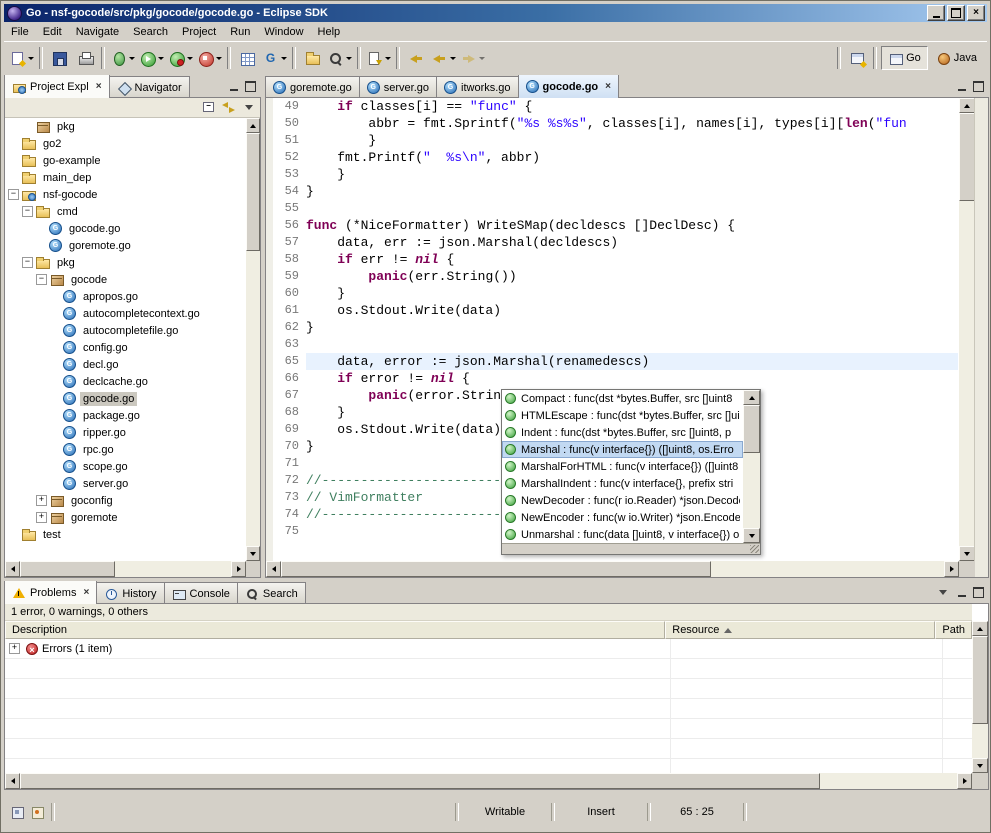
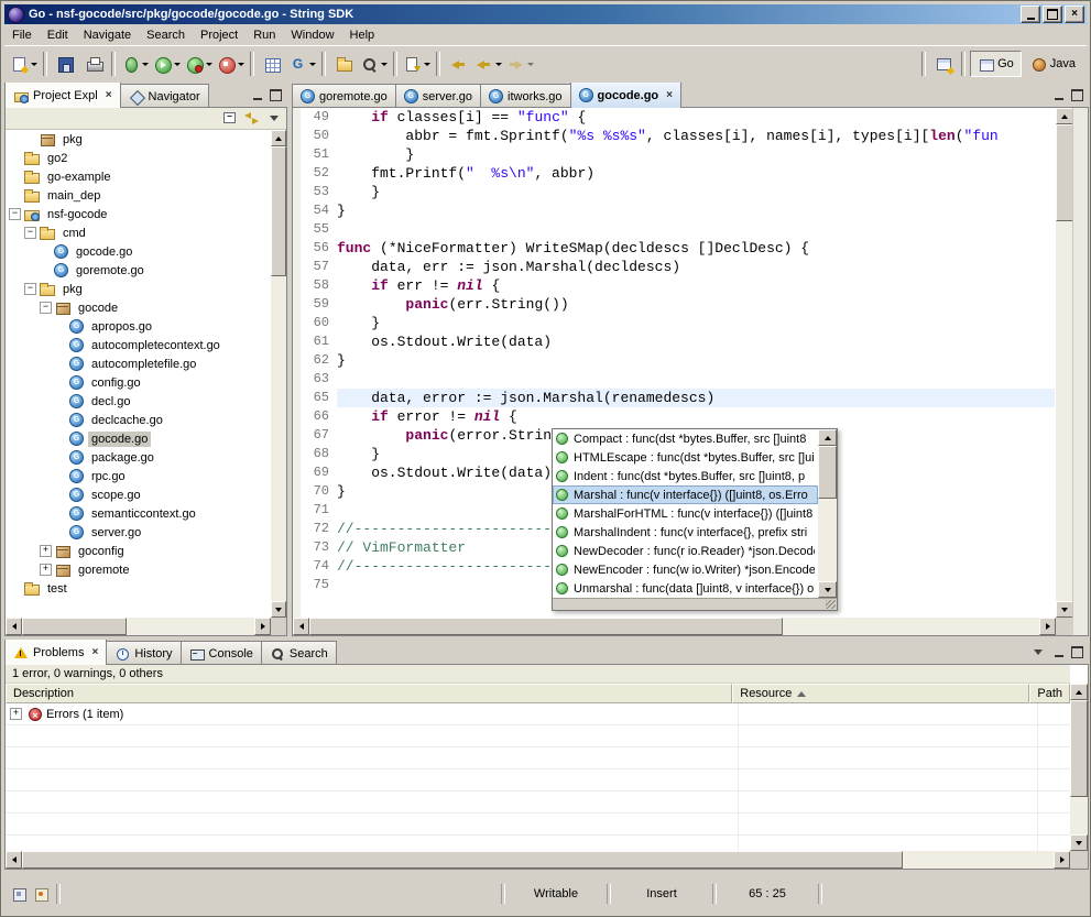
- Go - nsf-gocode/src/pkg/gocode/gocode.go - Eclipse SDK
+ Go - nsf-gocode/src/pkg/gocode/gocode.go - String SDK
  ×
  File
  Edit
  Navigate
  Search
  Project
  Run
  Window
  Help
  Go
  Java
  Project Expl
  ×
  Navigator
  pkg
  go2
  go-example
  main_dep
  −
  nsf-gocode
  −
  cmd
  gocode.go
  goremote.go
  −
  pkg
  −
  gocode
  apropos.go
  autocompletecontext.go
  autocompletefile.go
  config.go
  decl.go
  declcache.go
  gocode.go
  package.go
- ripper.go
  rpc.go
  scope.go
+ semanticcontext.go
  server.go
  +
  goconfig
  +
  goremote
  test
  goremote.go
  server.go
  itworks.go
  gocode.go
  ×
  49
  if classes[i] == "func" {
  50
  abbr = fmt.Sprintf("%s %s%s", classes[i], names[i], types[i][len("fun
  51
  }
  52
  fmt.Printf(" %s\n", abbr)
  53
  }
  54
  }
  55
  56
  func (*NiceFormatter) WriteSMap(decldescs []DeclDesc) {
  57
  data, err := json.Marshal(decldescs)
  58
  if err != nil {
  59
  panic(err.String())
  60
  }
  61
  os.Stdout.Write(data)
  62
  }
  63
  65
  data, error := json.Marshal(renamedescs)
  66
  if error != nil {
  67
  panic(error.Strin
  68
  }
  69
  os.Stdout.Write(data)
  70
  }
  71
  72
  73
  // VimFormatter
  74
  75
  Problems
  ×
  History
  Console
  Search
  1 error, 0 warnings, 0 others
  Description
  Resource
  Path
  +
  ×
  Errors (1 item)
  Writable
  Insert
  65 : 25
  Compact : func(dst *bytes.Buffer, src []uint8
  HTMLEscape : func(dst *bytes.Buffer, src []ui
  Indent : func(dst *bytes.Buffer, src []uint8, p
  Marshal : func(v interface{}) ([]uint8, os.Erro
  MarshalForHTML : func(v interface{}) ([]uint8
  MarshalIndent : func(v interface{}, prefix stri
  NewDecoder : func(r io.Reader) *json.Decod
  NewEncoder : func(w io.Writer) *json.Encode
  Unmarshal : func(data []uint8, v interface{}) o
